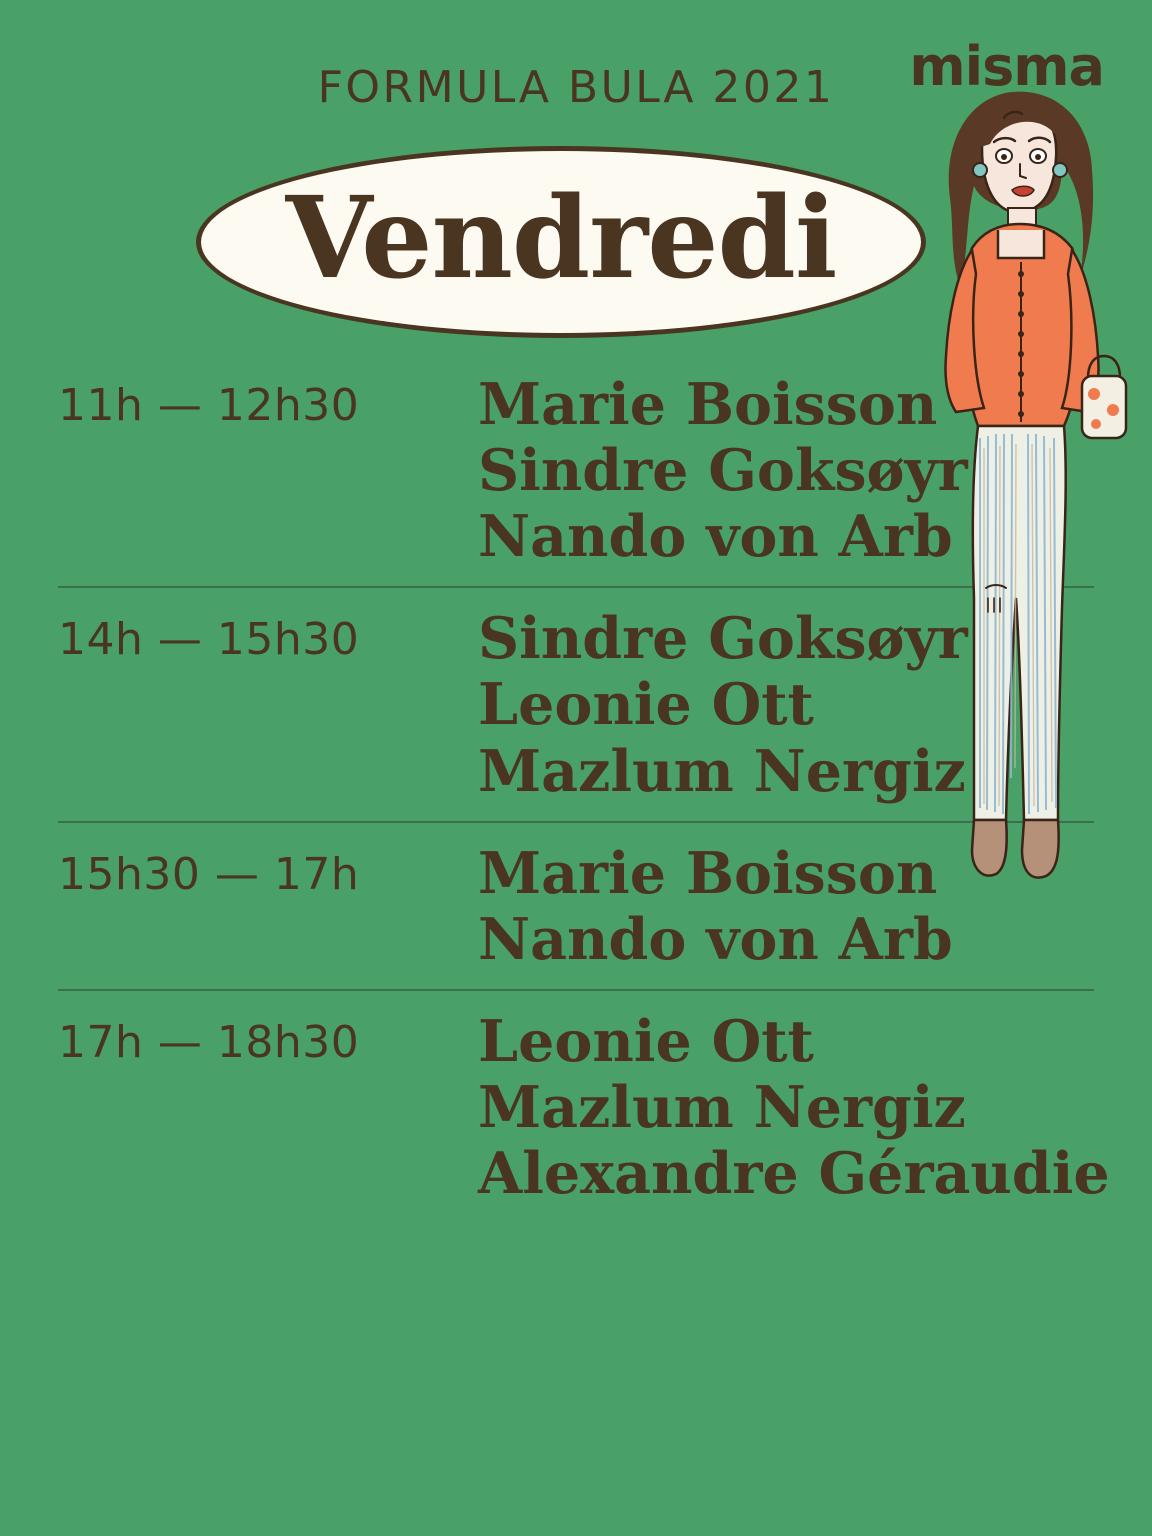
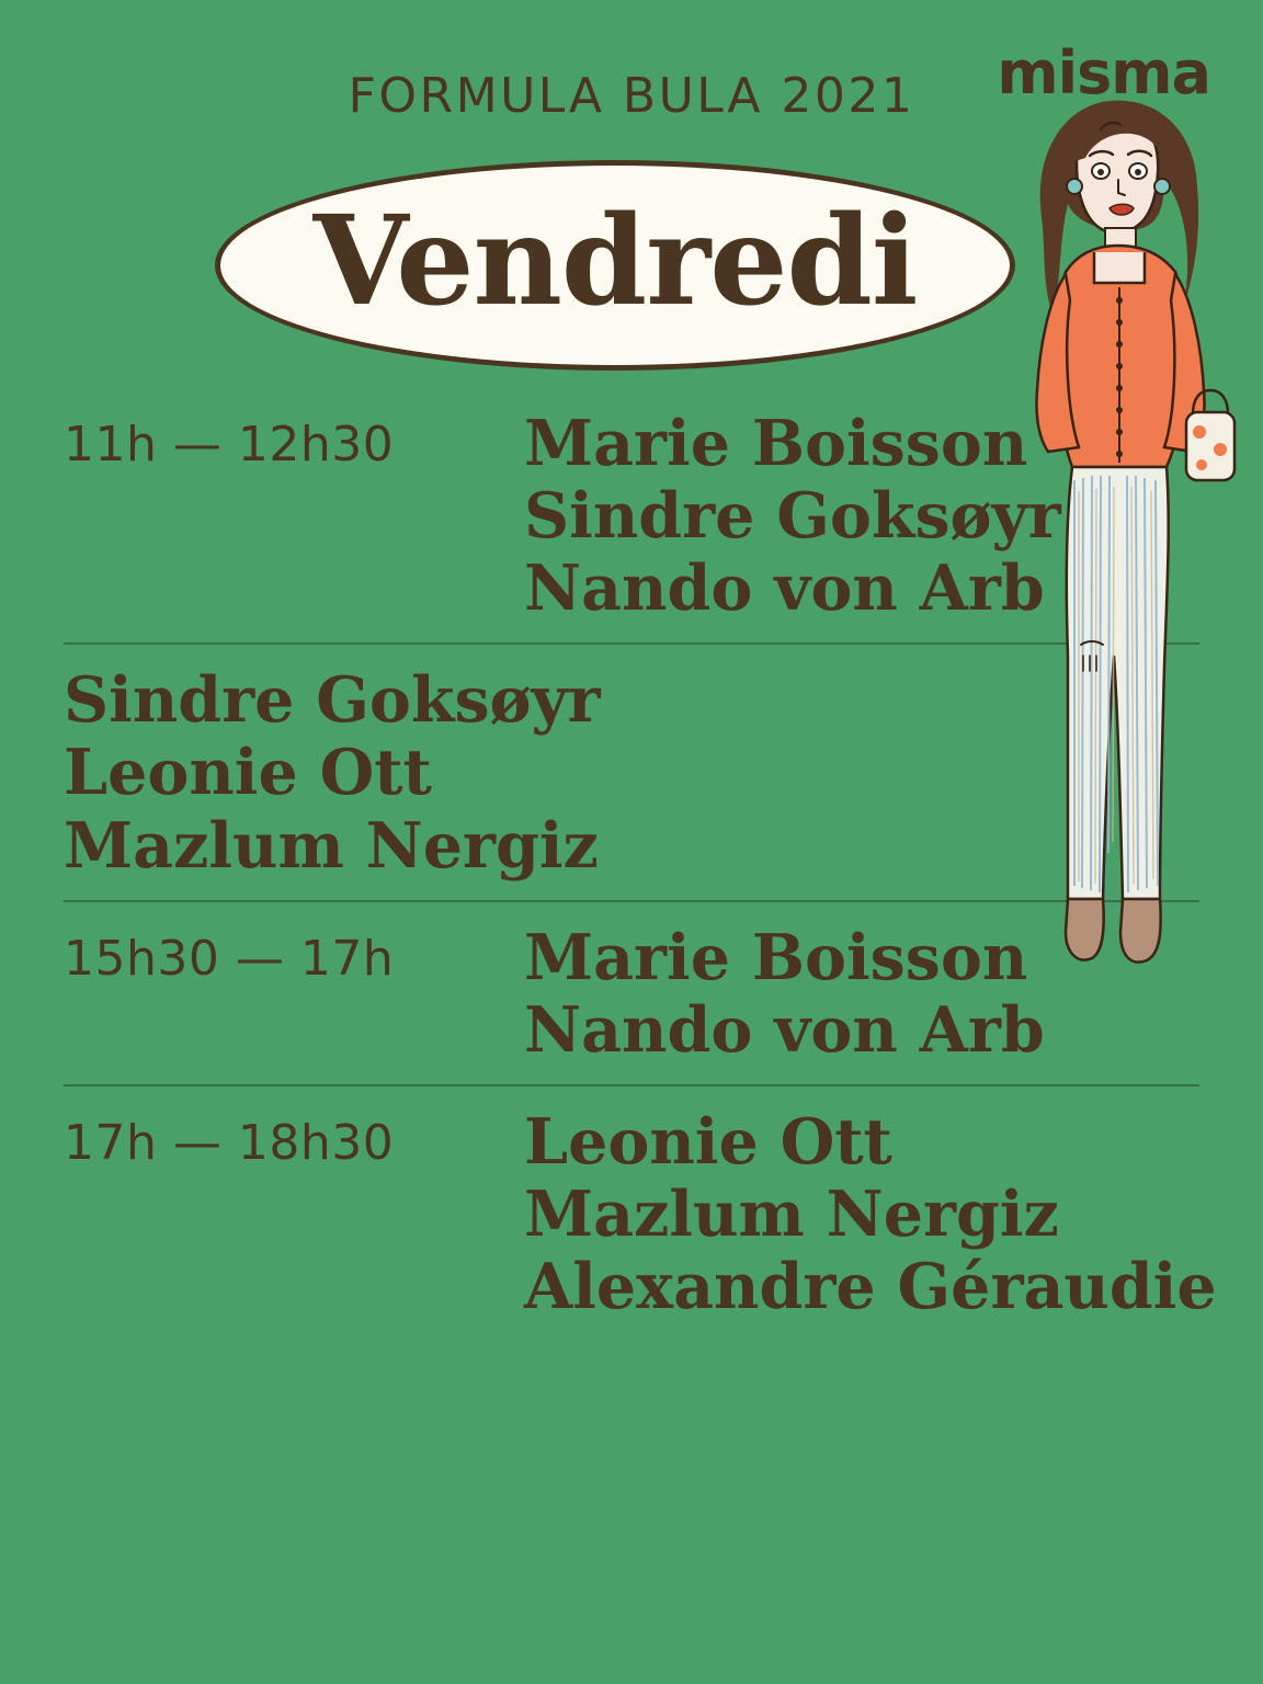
  FORMULA BULA 2021
  misma
  Vendredi
  11h — 12h30
  Marie Boisson
  Sindre Goksøyr
  Nando von Arb
- 14h — 15h30
  Sindre Goksøyr
  Leonie Ott
  Mazlum Nergiz
  15h30 — 17h
  Marie Boisson
  Nando von Arb
  17h — 18h30
  Leonie Ott
  Mazlum Nergiz
  Alexandre Géraudie
